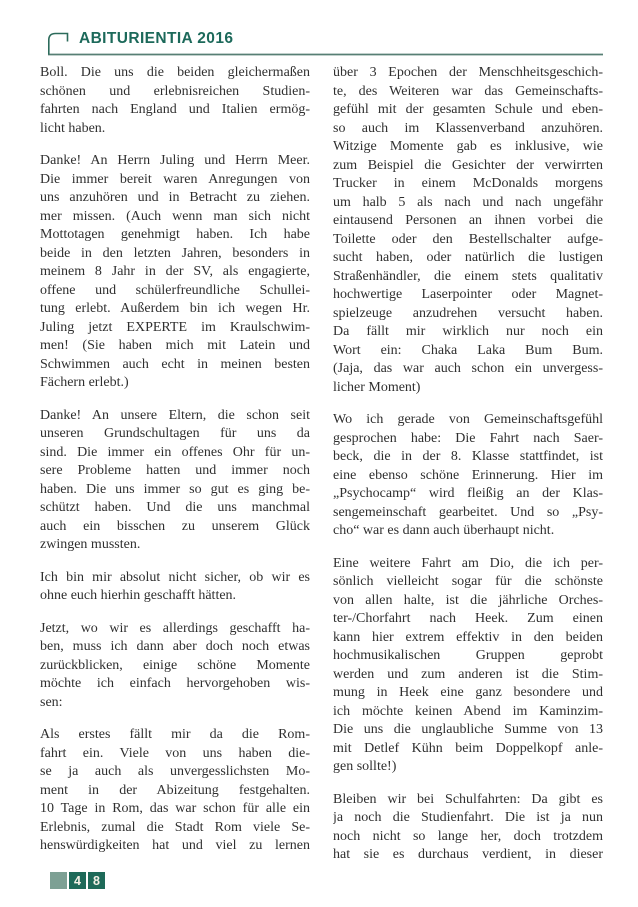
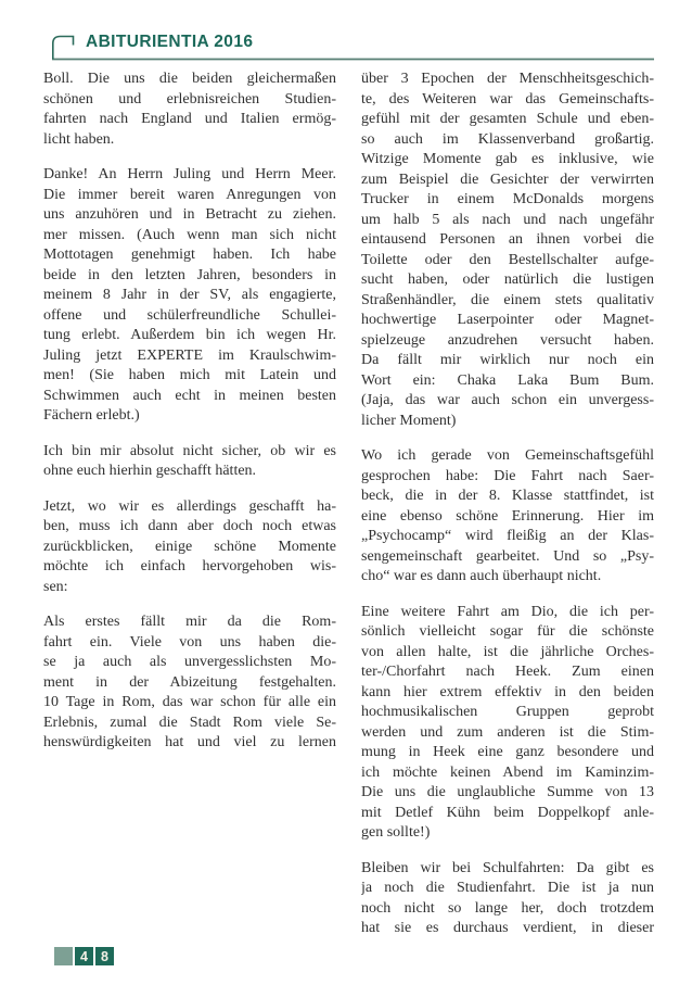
  ABITURIENTIA 2016
  Boll. Die uns die beiden gleichermaßen
  schönen und erlebnisreichen Studien-
  fahrten nach England und Italien ermög-
  licht haben.
  Danke! An Herrn Juling und Herrn Meer.
  Die immer bereit waren Anregungen von
  uns anzuhören und in Betracht zu ziehen.
  mer missen. (Auch wenn man sich nicht
  Mottotagen genehmigt haben. Ich habe
  beide in den letzten Jahren, besonders in
  meinem 8 Jahr in der SV, als engagierte,
  offene und schülerfreundliche Schullei-
  tung erlebt. Außerdem bin ich wegen Hr.
  Juling jetzt EXPERTE im Kraulschwim-
  men! (Sie haben mich mit Latein und
  Schwimmen auch echt in meinen besten
  Fächern erlebt.)
- Danke! An unsere Eltern, die schon seit
- unseren Grundschultagen für uns da
- sind. Die immer ein offenes Ohr für un-
- sere Probleme hatten und immer noch
- haben. Die uns immer so gut es ging be-
- schützt haben. Und die uns manchmal
- auch ein bisschen zu unserem Glück
- zwingen mussten.
  Ich bin mir absolut nicht sicher, ob wir es
  ohne euch hierhin geschafft hätten.
  Jetzt, wo wir es allerdings geschafft ha-
  ben, muss ich dann aber doch noch etwas
  zurückblicken, einige schöne Momente
  möchte ich einfach hervorgehoben wis-
  sen:
  Als erstes fällt mir da die Rom-
  fahrt ein. Viele von uns haben die-
  se ja auch als unvergesslichsten Mo-
  ment in der Abizeitung festgehalten.
  10 Tage in Rom, das war schon für alle ein
  Erlebnis, zumal die Stadt Rom viele Se-
  henswürdigkeiten hat und viel zu lernen
  über 3 Epochen der Menschheitsgeschich-
  te, des Weiteren war das Gemeinschafts-
  gefühl mit der gesamten Schule und eben-
- so auch im Klassenverband anzuhören.
+ so auch im Klassenverband großartig.
  Witzige Momente gab es inklusive, wie
  zum Beispiel die Gesichter der verwirrten
  Trucker in einem McDonalds morgens
  um halb 5 als nach und nach ungefähr
  eintausend Personen an ihnen vorbei die
  Toilette oder den Bestellschalter aufge-
  sucht haben, oder natürlich die lustigen
  Straßenhändler, die einem stets qualitativ
  hochwertige Laserpointer oder Magnet-
  spielzeuge anzudrehen versucht haben.
  Da fällt mir wirklich nur noch ein
  Wort ein: Chaka Laka Bum Bum.
  (Jaja, das war auch schon ein unvergess-
  licher Moment)
  Wo ich gerade von Gemeinschaftsgefühl
  gesprochen habe: Die Fahrt nach Saer-
  beck, die in der 8. Klasse stattfindet, ist
  eine ebenso schöne Erinnerung. Hier im
  „Psychocamp“ wird fleißig an der Klas-
  sengemeinschaft gearbeitet. Und so „Psy-
  cho“ war es dann auch überhaupt nicht.
  Eine weitere Fahrt am Dio, die ich per-
  sönlich vielleicht sogar für die schönste
  von allen halte, ist die jährliche Orches-
  ter-/Chorfahrt nach Heek. Zum einen
  kann hier extrem effektiv in den beiden
  hochmusikalischen Gruppen geprobt
  werden und zum anderen ist die Stim-
  mung in Heek eine ganz besondere und
  ich möchte keinen Abend im Kaminzim-
  Die uns die unglaubliche Summe von 13
  mit Detlef Kühn beim Doppelkopf anle-
  gen sollte!)
  Bleiben wir bei Schulfahrten: Da gibt es
  ja noch die Studienfahrt. Die ist ja nun
  noch nicht so lange her, doch trotzdem
  hat sie es durchaus verdient, in dieser
  4
  8
